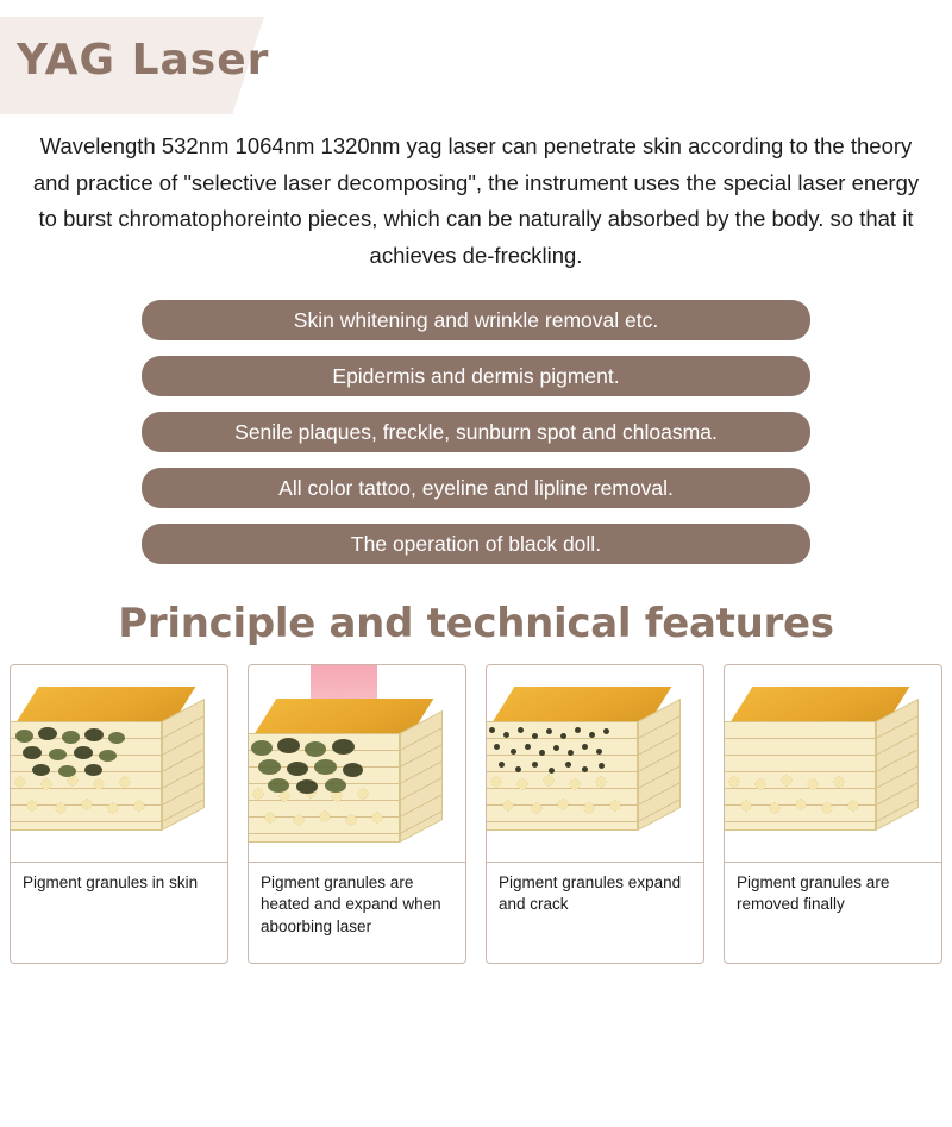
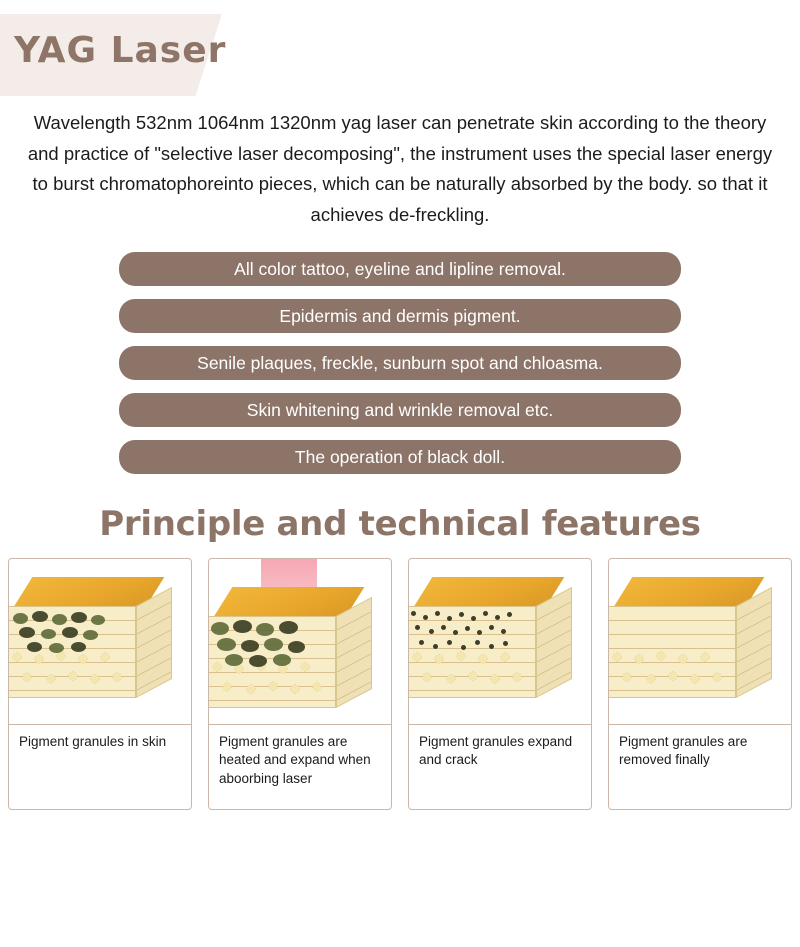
  YAG Laser
  Wavelength 532nm 1064nm 1320nm yag laser can penetrate skin according to the theory and practice of "selective laser decomposing", the instrument uses the special laser energy to burst chromatophoreinto pieces, which can be naturally absorbed by the body. so that it achieves de-freckling.
- Skin whitening and wrinkle removal etc.
+ All color tattoo, eyeline and lipline removal.
  Epidermis and dermis pigment.
  Senile plaques, freckle, sunburn spot and chloasma.
- All color tattoo, eyeline and lipline removal.
+ Skin whitening and wrinkle removal etc.
  The operation of black doll.
  Principle and technical features
  Pigment granules in skin
  Pigment granules are heated and expand when aboorbing laser
  Pigment granules expand and crack
  Pigment granules are removed finally
